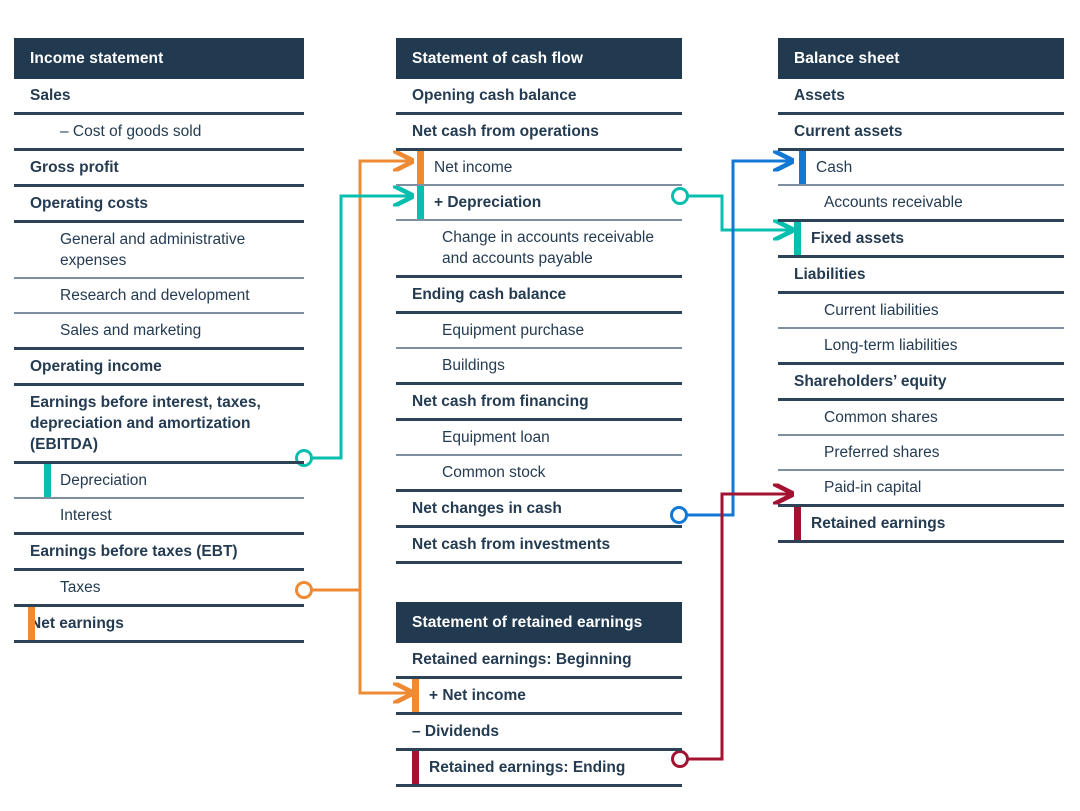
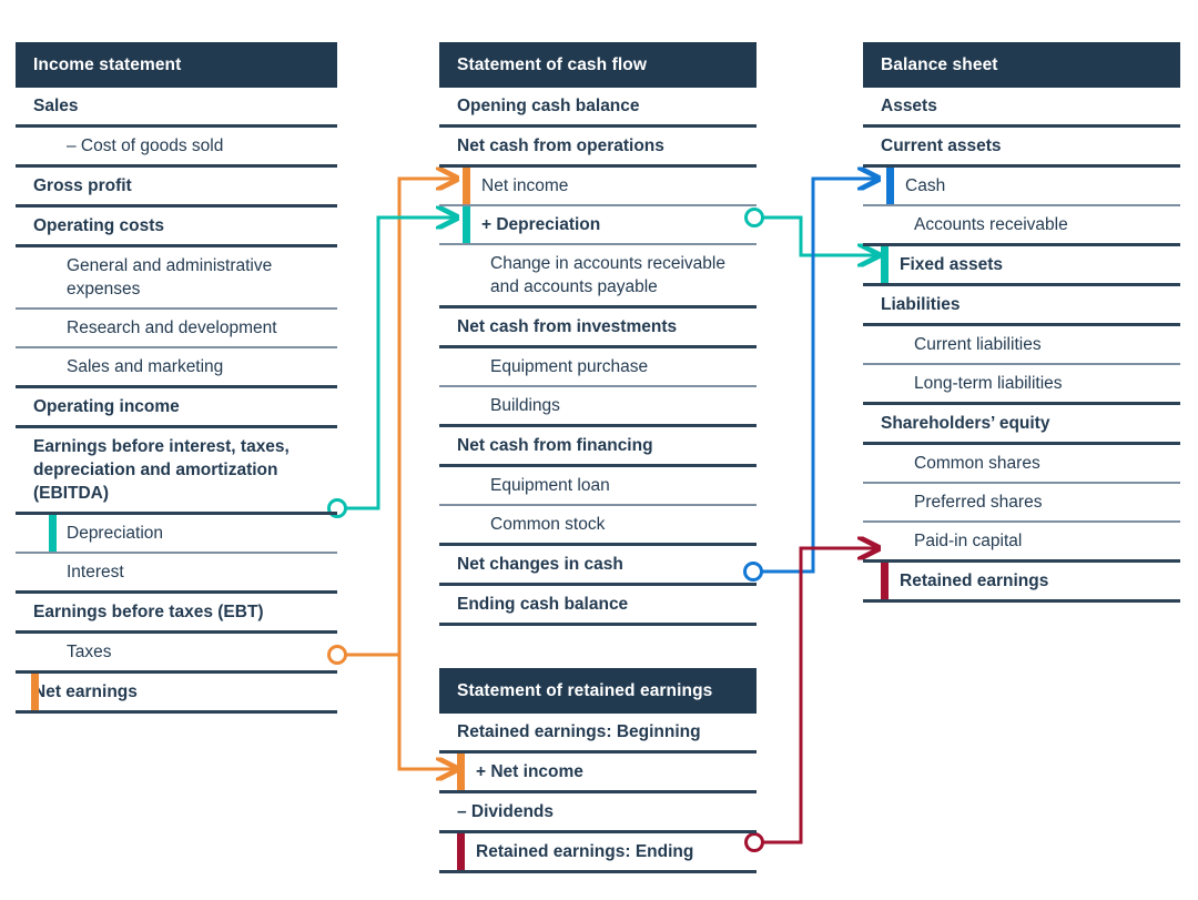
  Income statement
  Sales
  – Cost of goods sold
  Gross profit
  Operating costs
  General and administrative expenses
  Research and development
  Sales and marketing
  Operating income
  Earnings before interest, taxes, depreciation and amortization (EBITDA)
  Depreciation
  Interest
  Earnings before taxes (EBT)
  Taxes
  Net earnings
  Statement of cash flow
  Opening cash balance
  Net cash from operations
  Net income
  + Depreciation
  Change in accounts receivable and accounts payable
- Ending cash balance
+ Net cash from investments
  Equipment purchase
  Buildings
  Net cash from financing
  Equipment loan
  Common stock
  Net changes in cash
- Net cash from investments
+ Ending cash balance
  Balance sheet
  Assets
  Current assets
  Cash
  Accounts receivable
  Fixed assets
  Liabilities
  Current liabilities
  Long-term liabilities
  Shareholders’ equity
  Common shares
  Preferred shares
  Paid-in capital
  Retained earnings
  Statement of retained earnings
  Retained earnings: Beginning
  + Net income
  – Dividends
  Retained earnings: Ending
